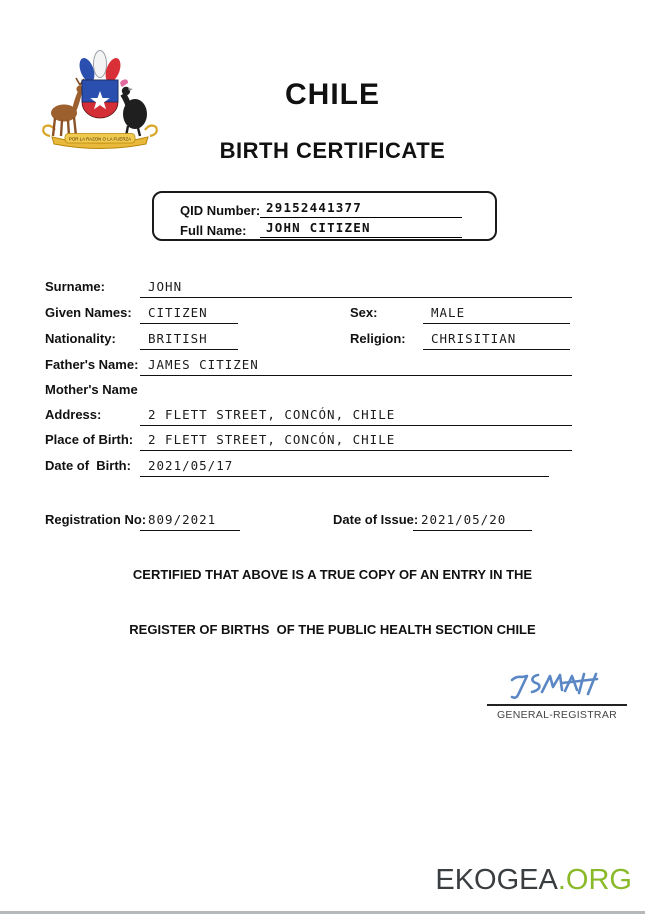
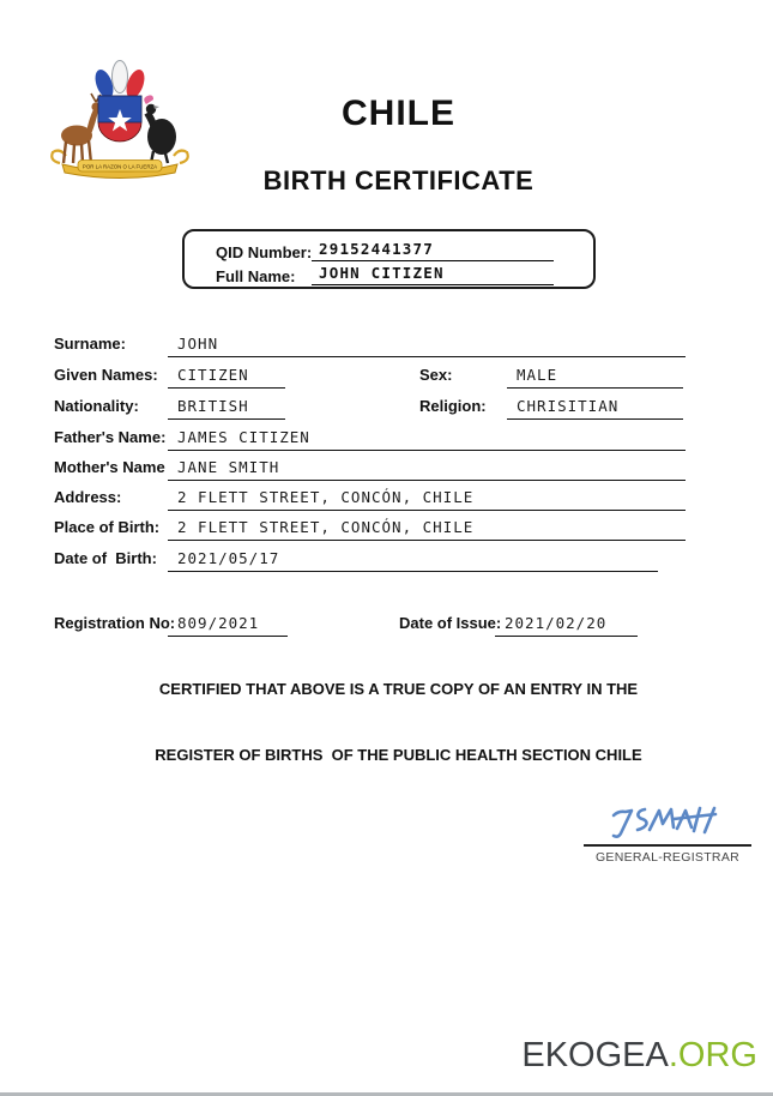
  CHILE
  BIRTH CERTIFICATE
  QID Number:
  29152441377
  Full Name:
  JOHN CITIZEN
  Surname:
  JOHN
  Given Names:
  CITIZEN
  Sex:
  MALE
  Nationality:
  BRITISH
  Religion:
  CHRISITIAN
  Father's Name:
  JAMES CITIZEN
  Mother's Name
+ JANE SMITH
  Address:
  2 FLETT STREET, CONCÓN, CHILE
  Place of Birth:
  2 FLETT STREET, CONCÓN, CHILE
  Date of Birth:
  2021/05/17
  Registration No
  809/2021
  Date of Issue
- 2021/05/20
+ 2021/02/20
  CERTIFIED THAT ABOVE IS A TRUE COPY OF AN ENTRY IN THE
  REGISTER OF BIRTHS OF THE PUBLIC HEALTH SECTION CHILE
  GENERAL-REGISTRAR
  EKOGEA.ORG
